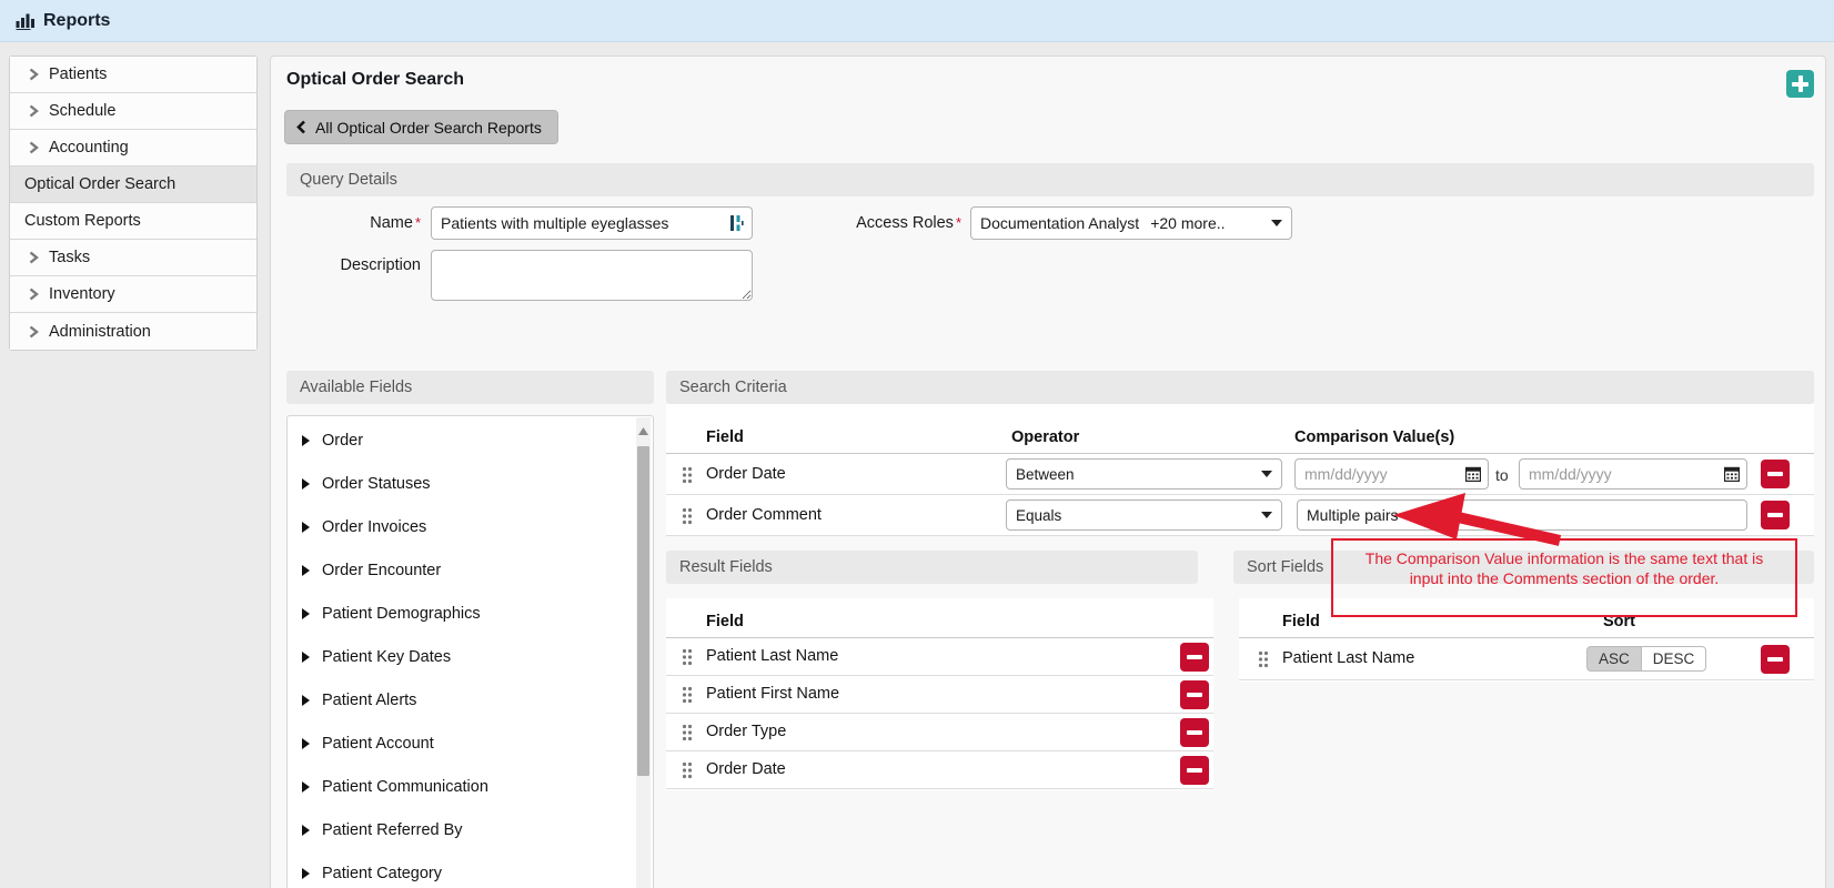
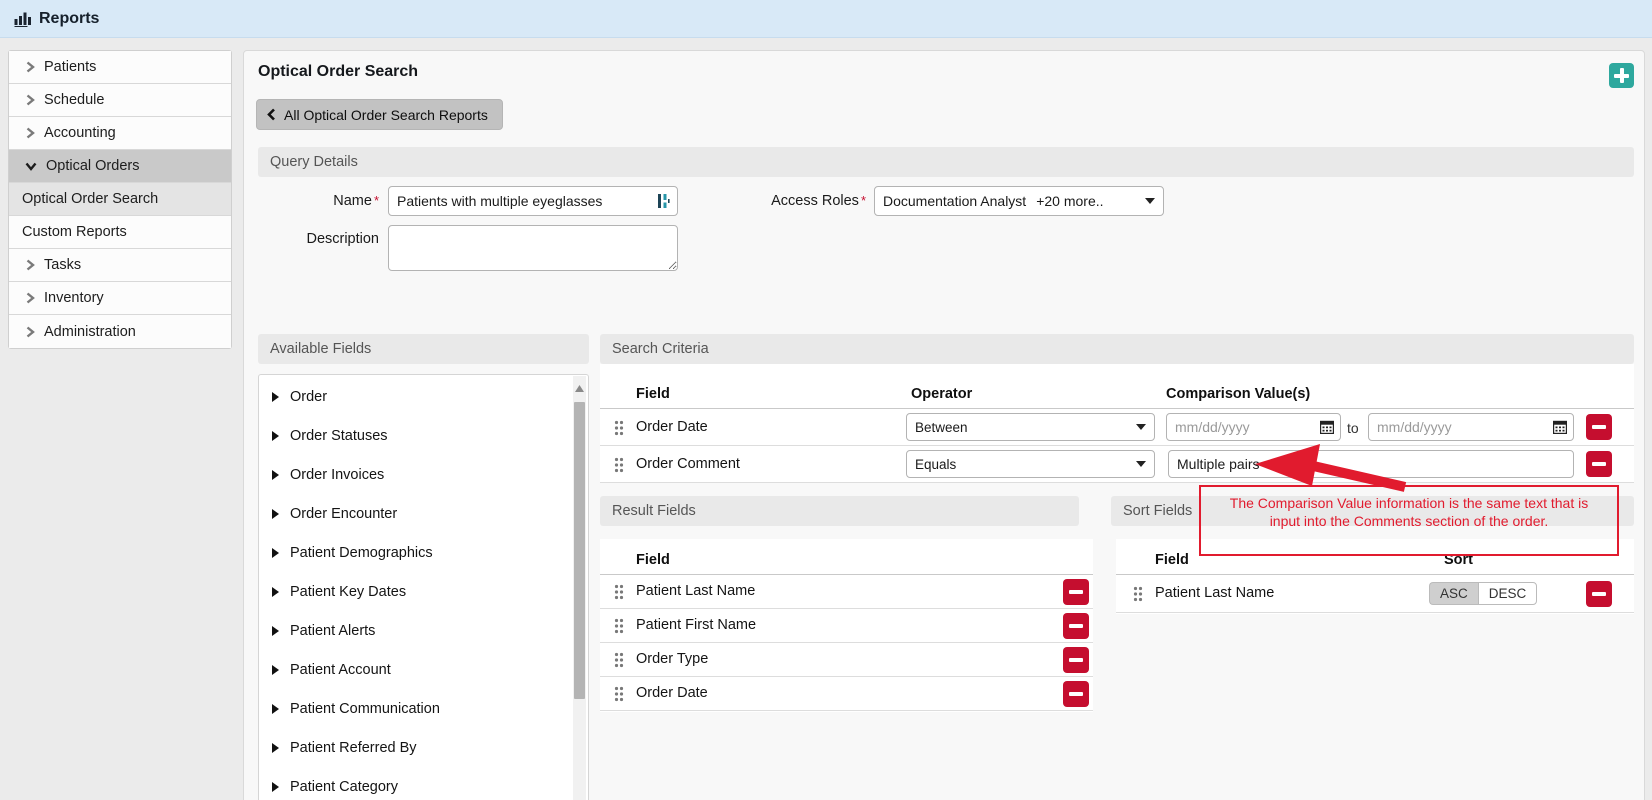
  Reports
  Patients
  Schedule
  Accounting
+ Optical Orders
  Optical Order Search
  Custom Reports
  Tasks
  Inventory
  Administration
  Optical Order Search
  All Optical Order Search Reports
  Query Details
  Name *
  Patients with multiple eyeglasses
  Access Roles *
  Documentation Analyst
  +20 more..
  Description
  Available Fields
  Order
  Order Statuses
  Order Invoices
  Order Encounter
  Patient Demographics
  Patient Key Dates
  Patient Alerts
  Patient Account
  Patient Communication
  Patient Referred By
  Patient Category
  Search Criteria
  Field
  Operator
  Comparison Value(s)
  Order Date
  Between
  mm/dd/yyyy
  to
  mm/dd/yyyy
  Order Comment
  Equals
  Multiple pair
  Result Fields
  Field
  Patient Last Name
  Patient First Name
  Order Type
  Order Date
  Sort Fields
  Field
  Sort
  Patient Last Name
  ASC
  DESC
  The Comparison Value information is the same text that is input into the Comments section of the order.
